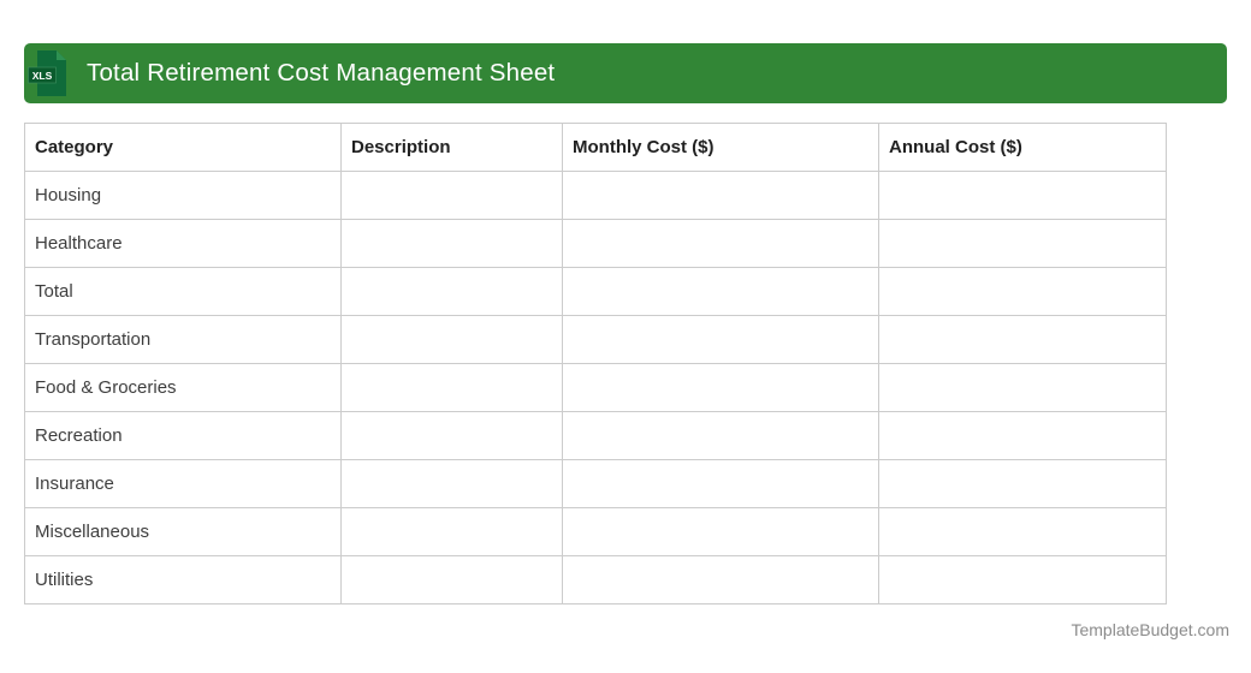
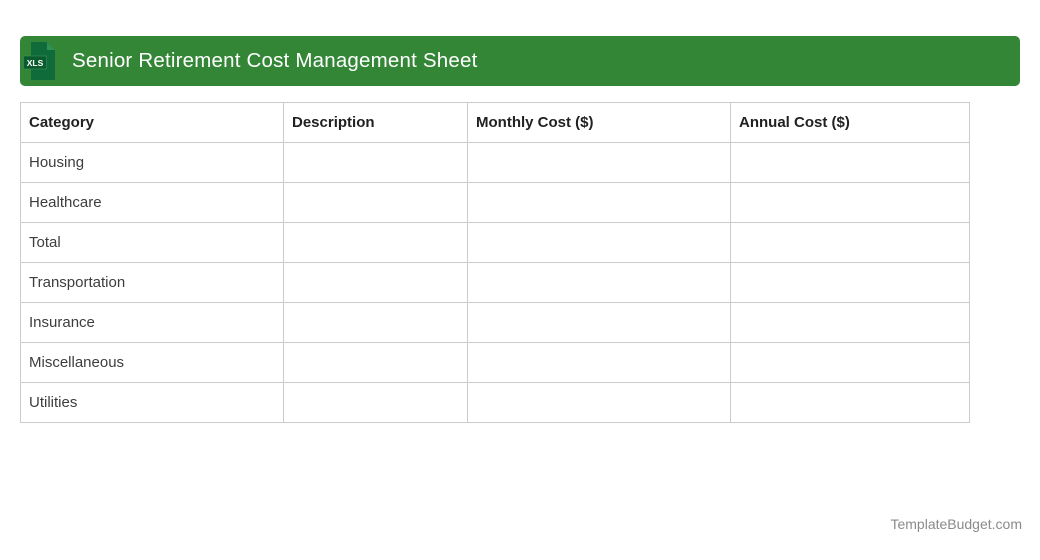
  XLS
- Total Retirement Cost Management Sheet
+ Senior Retirement Cost Management Sheet
  Category	Description	Monthly Cost ($)	Annual Cost ($)
  Housing
  Healthcare
  Total
  Transportation
- Food & Groceries
- Recreation
  Insurance
  Miscellaneous
  Utilities
  TemplateBudget.com
